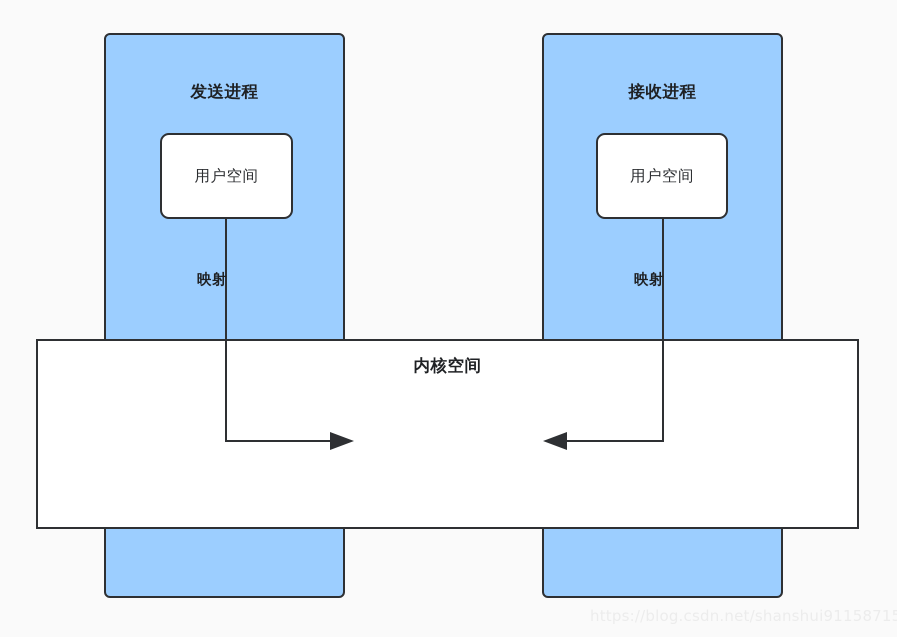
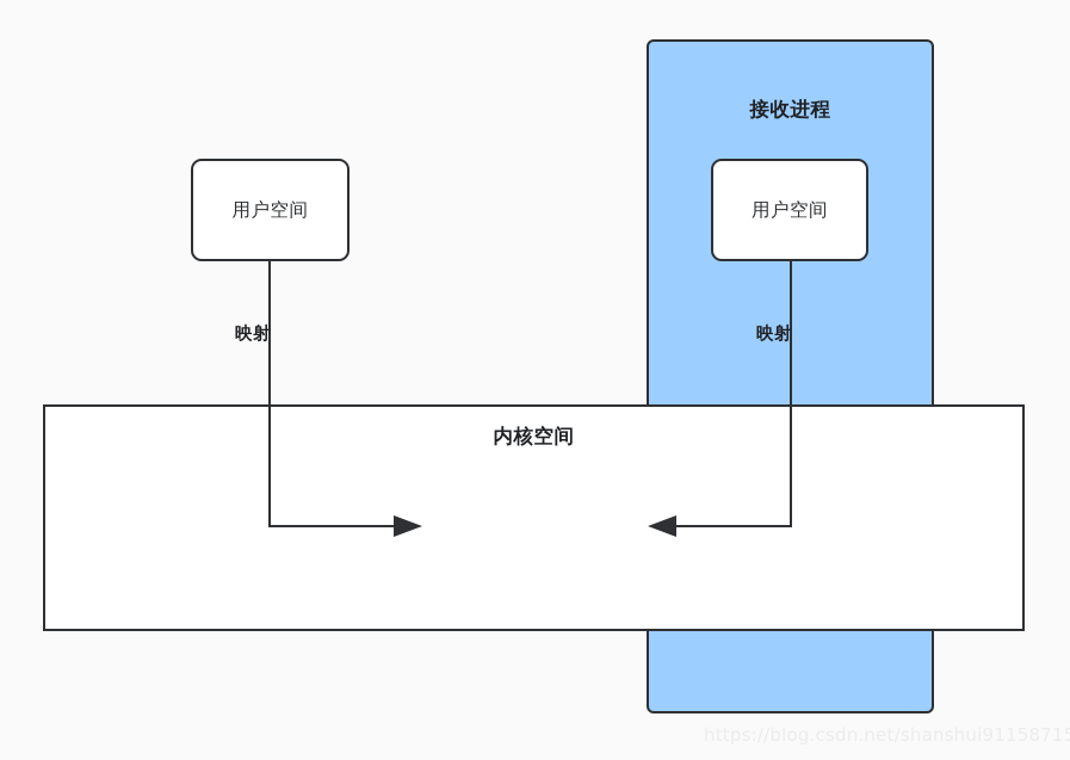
- 发送进程
  接收进程
  内核空间
  用户空间
  用户空间
  映射
  映射
